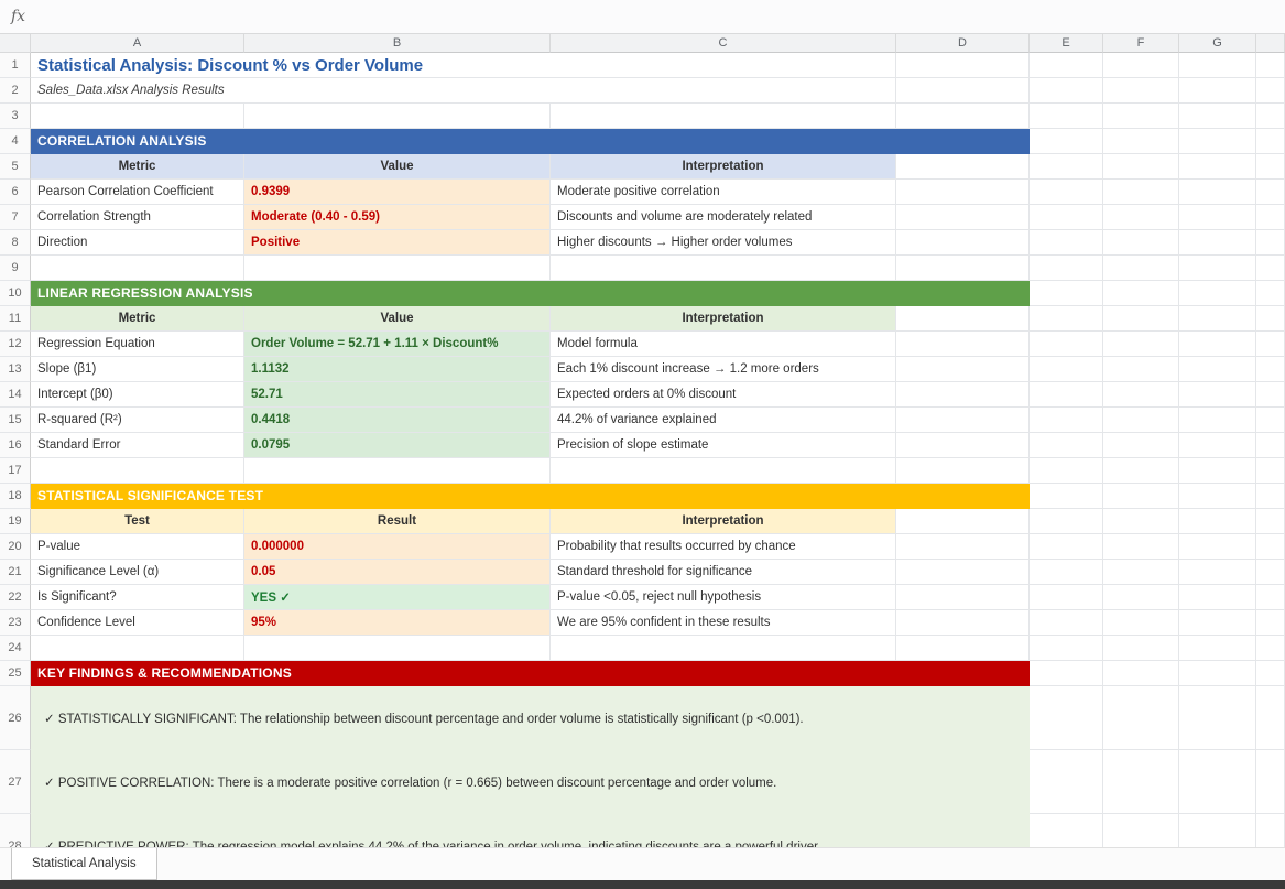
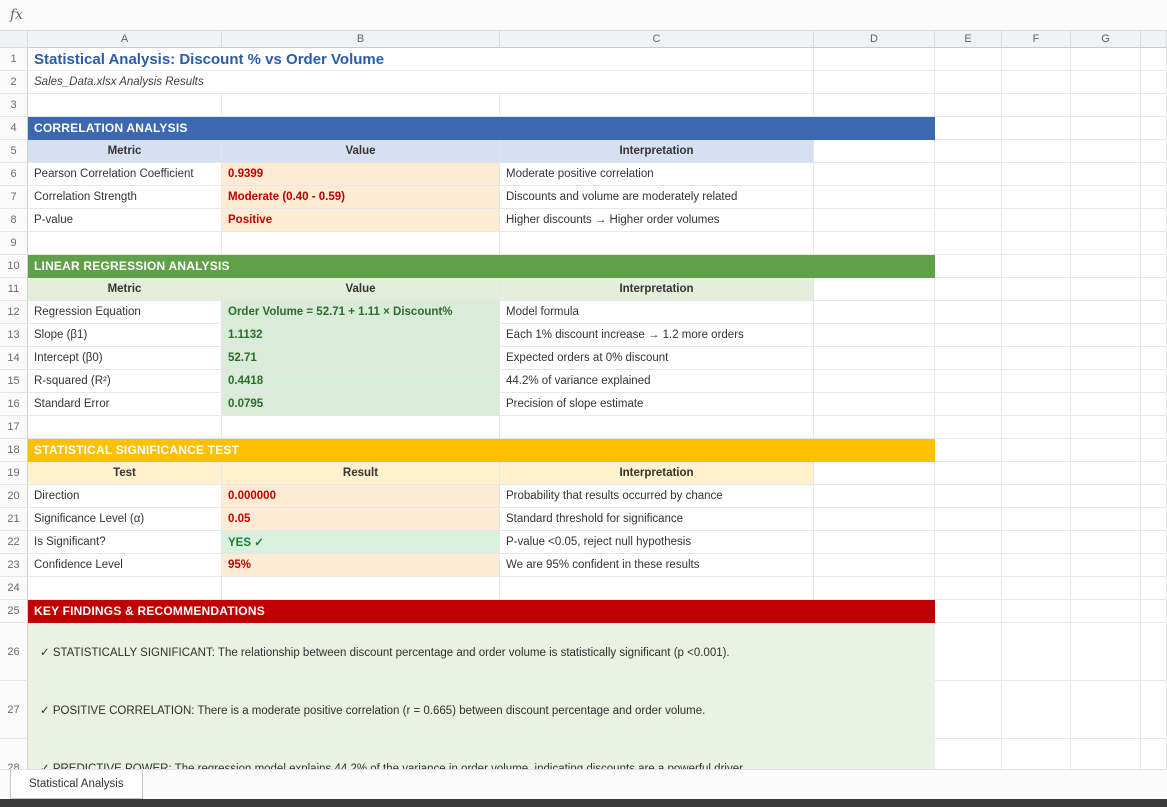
  fx
  A
  B
  C
  D
  E
  F
  G
  1
  Statistical Analysis: Discount % vs Order Volume
  2
  Sales_Data.xlsx Analysis Results
  3
  4
  CORRELATION ANALYSIS
  5
  Metric
  Value
  Interpretation
  6
  Pearson Correlation Coefficient
  0.9399
  Moderate positive correlation
  7
  Correlation Strength
  Moderate (0.40 - 0.59)
  Discounts and volume are moderately related
  8
- Direction
+ P-value
  Positive
  Higher discounts → Higher order volumes
  9
  10
  LINEAR REGRESSION ANALYSIS
  11
  Metric
  Value
  Interpretation
  12
  Regression Equation
  Order Volume = 52.71 + 1.11 × Discount%
  Model formula
  13
  Slope (β1)
  1.1132
  Each 1% discount increase → 1.2 more orders
  14
  Intercept (β0)
  52.71
  Expected orders at 0% discount
  15
  R-squared (R²)
  0.4418
  44.2% of variance explained
  16
  Standard Error
  0.0795
  Precision of slope estimate
  17
  18
  STATISTICAL SIGNIFICANCE TEST
  19
  Test
  Result
  Interpretation
  20
- P-value
+ Direction
  0.000000
  Probability that results occurred by chance
  21
  Significance Level (α)
  0.05
  Standard threshold for significance
  22
  Is Significant?
  YES ✓
  P-value <0.05, reject null hypothesis
  23
  Confidence Level
  95%
  We are 95% confident in these results
  24
  25
  KEY FINDINGS & RECOMMENDATIONS
  26
  ✓ STATISTICALLY SIGNIFICANT: The relationship between discount percentage and order volume is statistically significant (p <0.001).
  27
  ✓ POSITIVE CORRELATION: There is a moderate positive correlation (r = 0.665) between discount percentage and order volume.
  28
  Statistical Analysis
